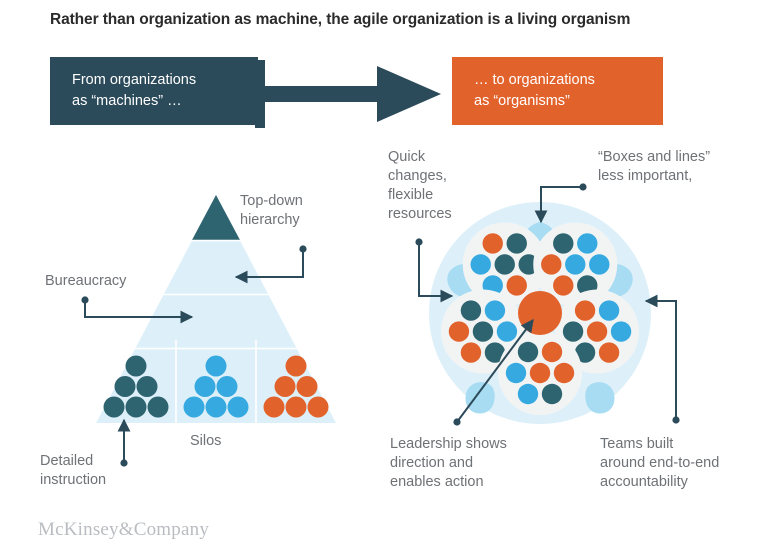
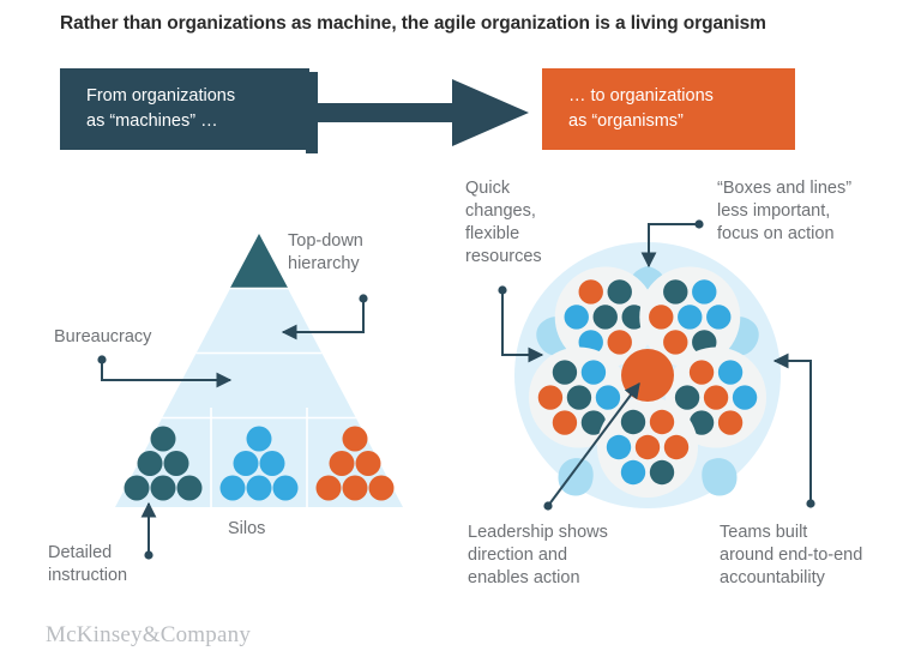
- Rather than organization as machine, the agile organization is a living organism
+ Rather than organizations as machine, the agile organization is a living organism
  From organizations
  as “machines” …
  … to organizations
  as “organisms”
  Top-down
  hierarchy
  Bureaucracy
  Silos
  Detailed
  instruction
  Quick
  changes,
  flexible
  resources
  “Boxes and lines”
  less important,
+ focus on action
  Leadership shows
  direction and
  enables action
  Teams built
  around end-to-end
  accountability
  McKinsey&Company
